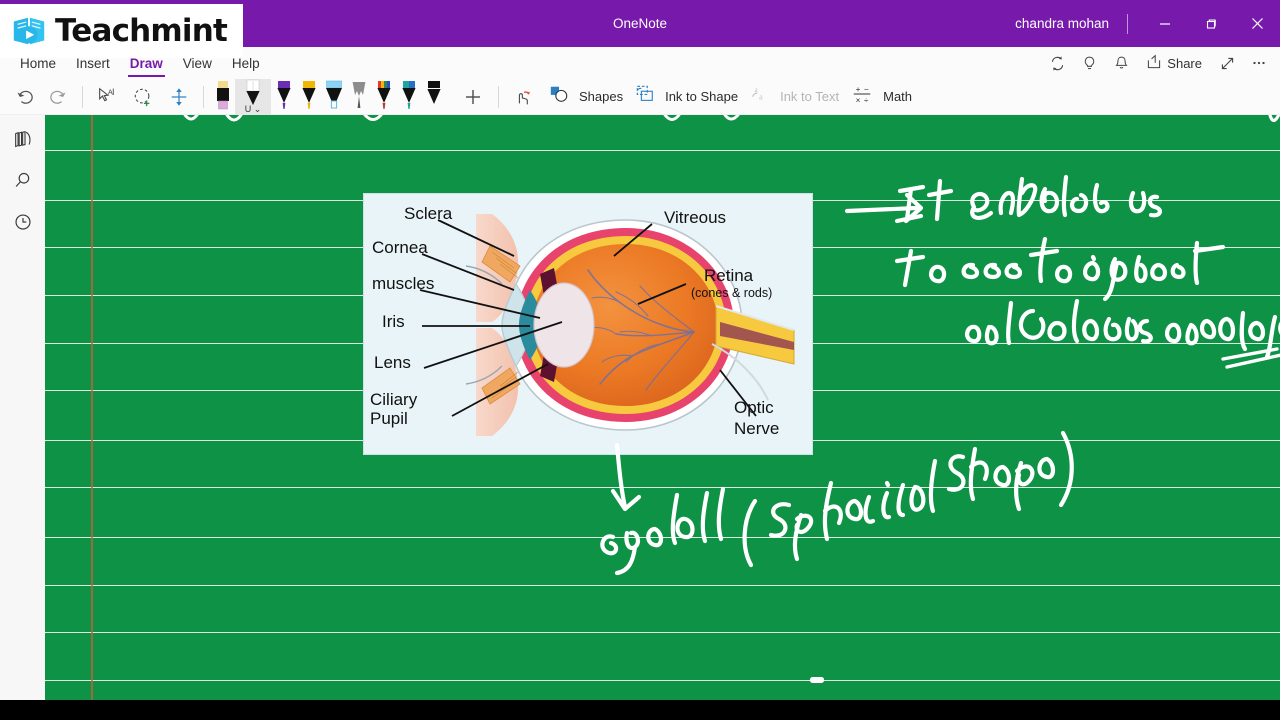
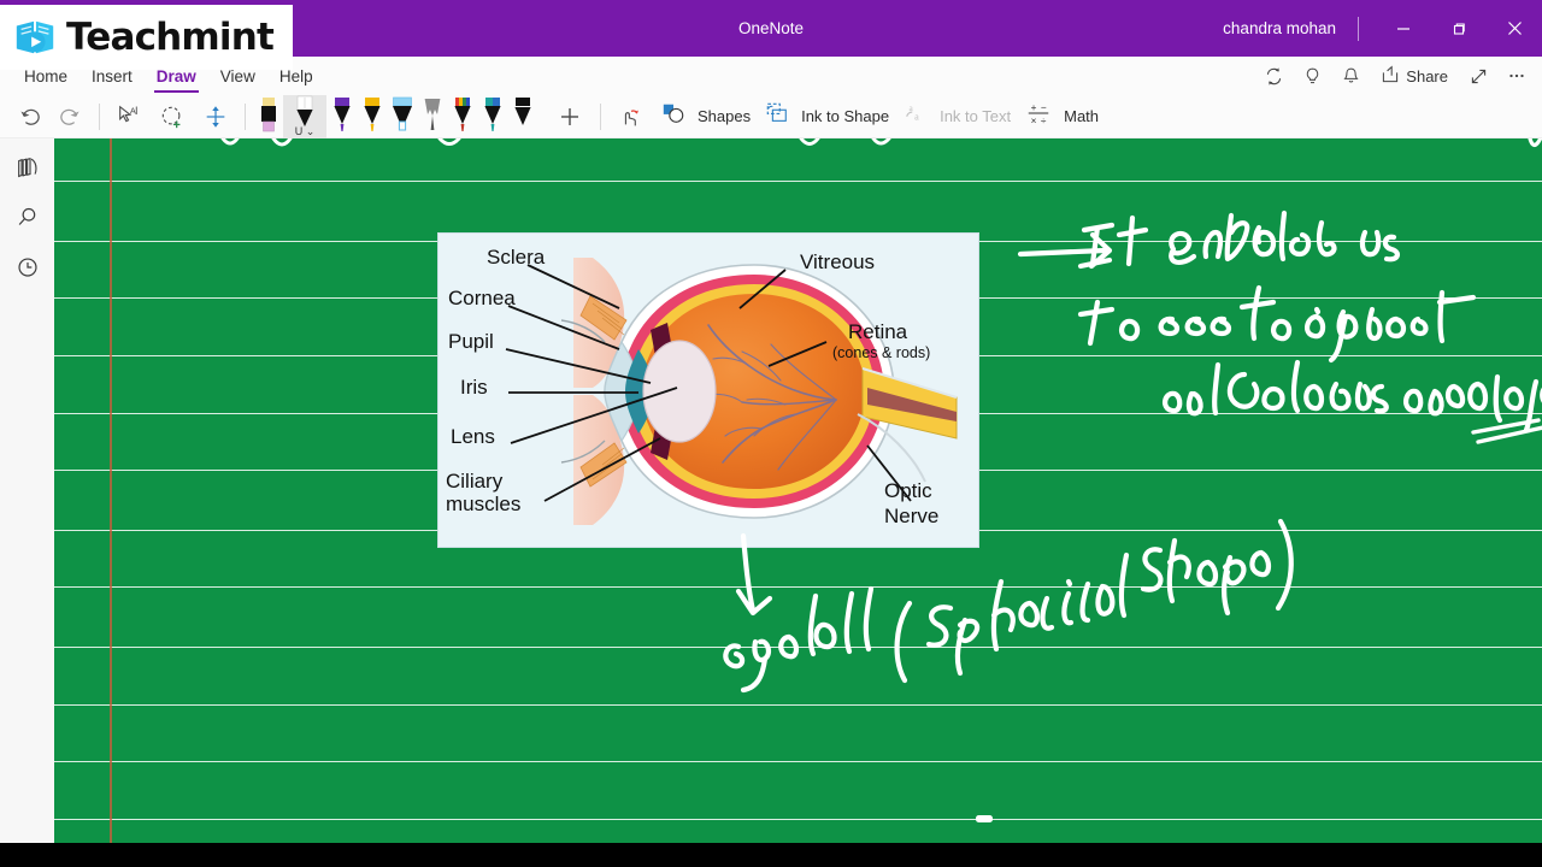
  OneNote
  chandra mohan
  Home
  Insert
  Draw
  View
  Help
  Share
  Teachmint
  A
  I
  U ⌄
  Shapes
  Ink to Shape
  a
  a
  Ink to Text
  +
  −
  ×
  ÷
  Math
  Sclera
  Cornea
- muscles
+ Pupil
  Iris
  Lens
  Ciliary
- Pupil
+ muscles
  Vitreous
  Retina
  (cones & rods)
  Optic
  Nerve
